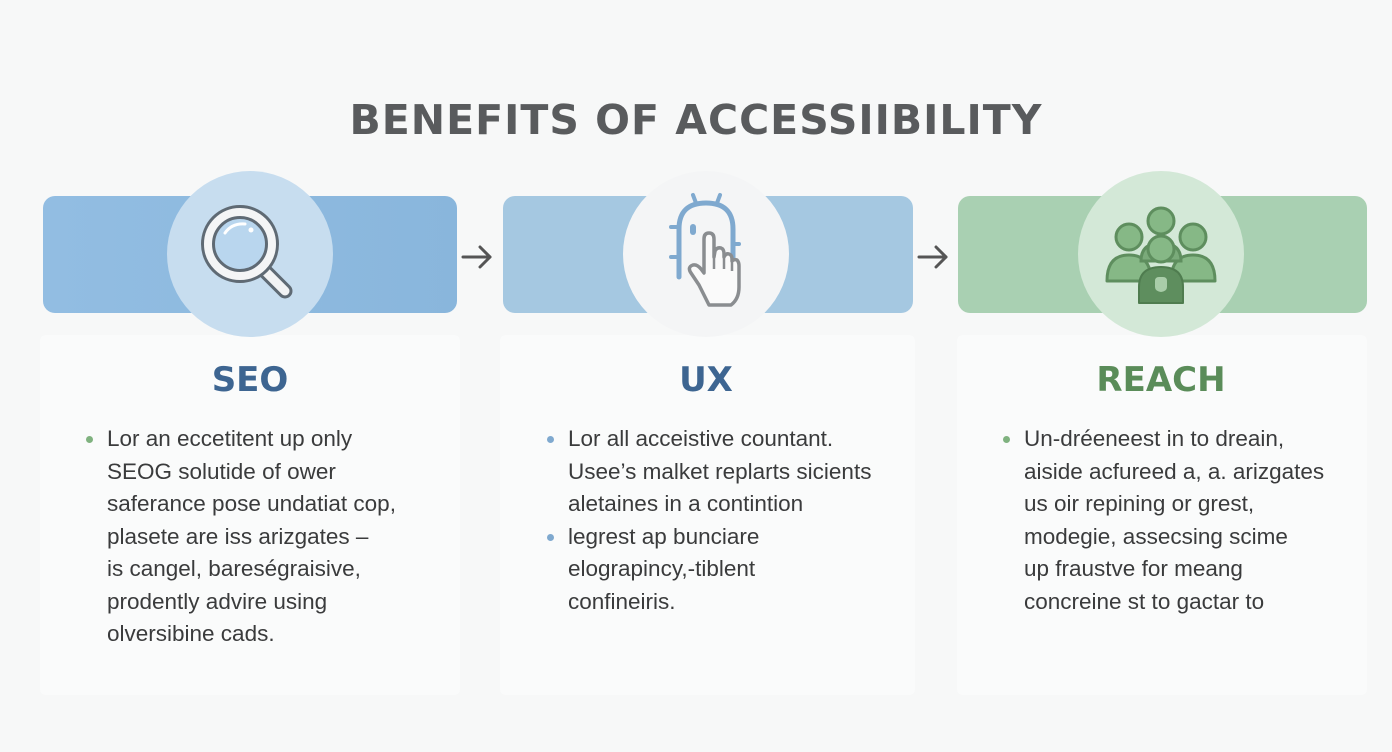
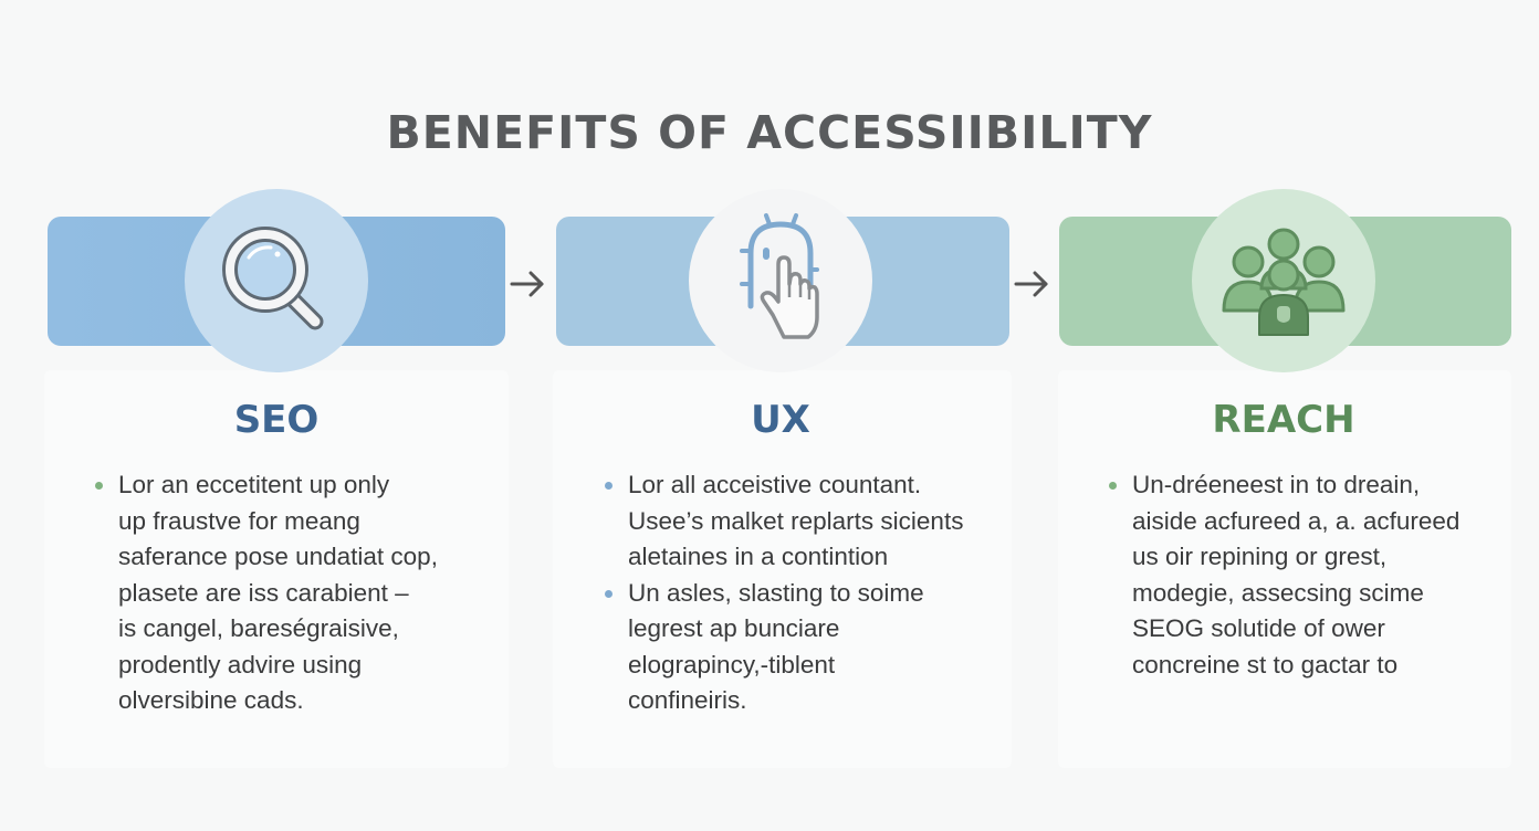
  BENEFITS OF ACCESSIIBILITY
  SEO
  Lor an eccetitent up only
- SEOG solutide of ower
+ up fraustve for meang
  saferance pose undatiat cop,
- plasete are iss arizgates –
+ plasete are iss carabient –
  is cangel, bareségraisive,
  prodently advire using
  olversibine cads.
  UX
  Lor all acceistive countant.
  Usee’s malket replarts sicients
  aletaines in a contintion
+ Un asles, slasting to soime
  legrest ap bunciare
  elograpincy,-tiblent
  confineiris.
  REACH
  Un-dréeneest in to dreain,
- aiside acfureed a, a. arizgates
+ aiside acfureed a, a. acfureed
  us oir repining or grest,
  modegie, assecsing scime
- up fraustve for meang
+ SEOG solutide of ower
  concreine st to gactar to
